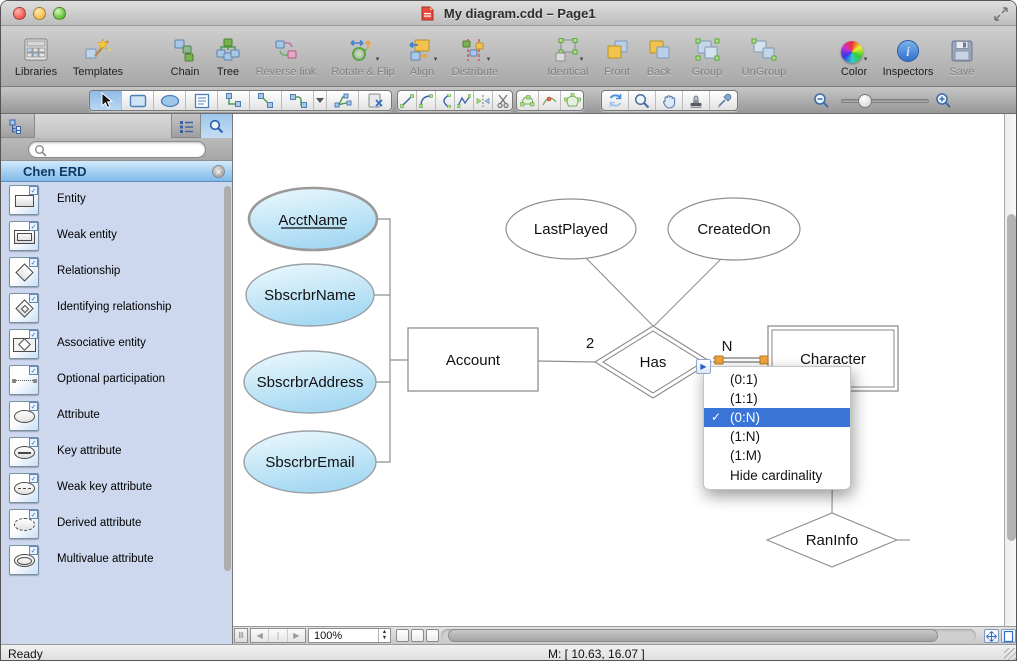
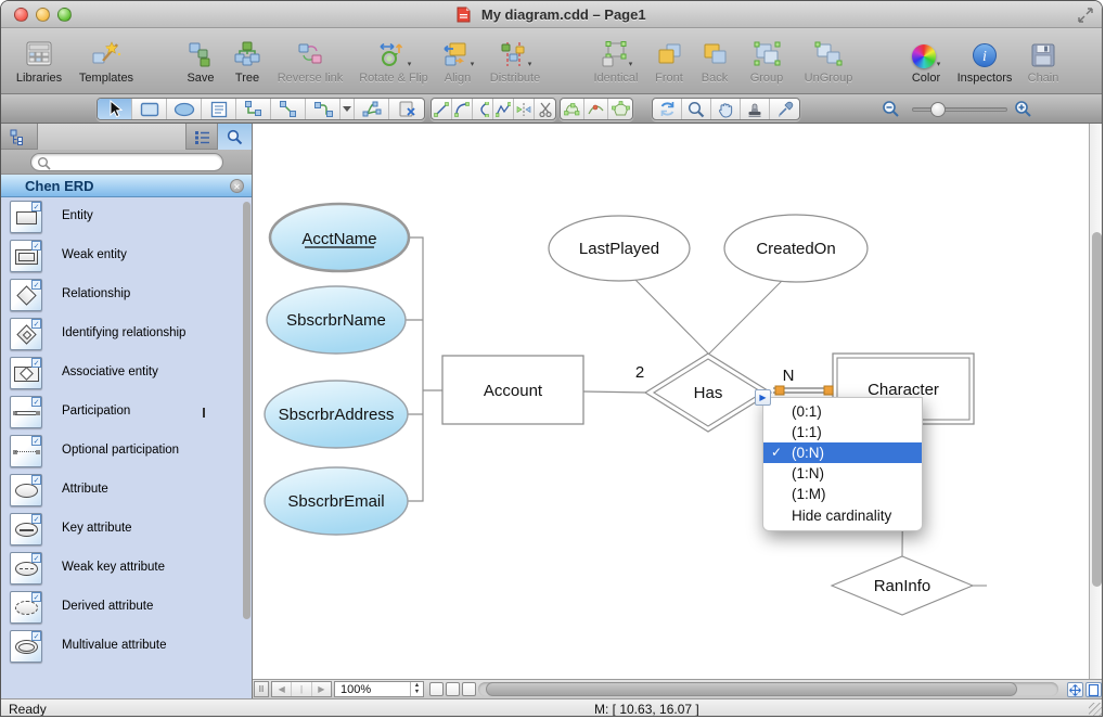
  My diagram.cdd – Page1
  Libraries
  Templates
- Chain
+ Save
  Tree
  Reverse link
  Rotate & Flip
  Align
  Distribute
  Identical
  Front
  Back
  Group
  UnGroup
  Color
  i
  Inspectors
- Save
+ Chain
  Chen ERD
  ✕
  Entity
  Weak entity
  Relationship
  Identifying relationship
  Associative entity
+ Participation
  Optional participation
  Attribute
  Key attribute
  Weak key attribute
  Derived attribute
  Multivalue attribute
  AcctName
  SbscrbrName
  SbscrbrAddress
  SbscrbrEmail
  LastPlayed
  CreatedOn
  Account
  Character
  Has
  RanInfo
  2
  N
  ▶
  (0:1)
  (1:1)
  ✓
  (0:N)
  (1:N)
  (1:M)
  Hide cardinality
  II
  ◀
  |
  ▶
  100%
  Ready
  M: [ 10.63, 16.07 ]
